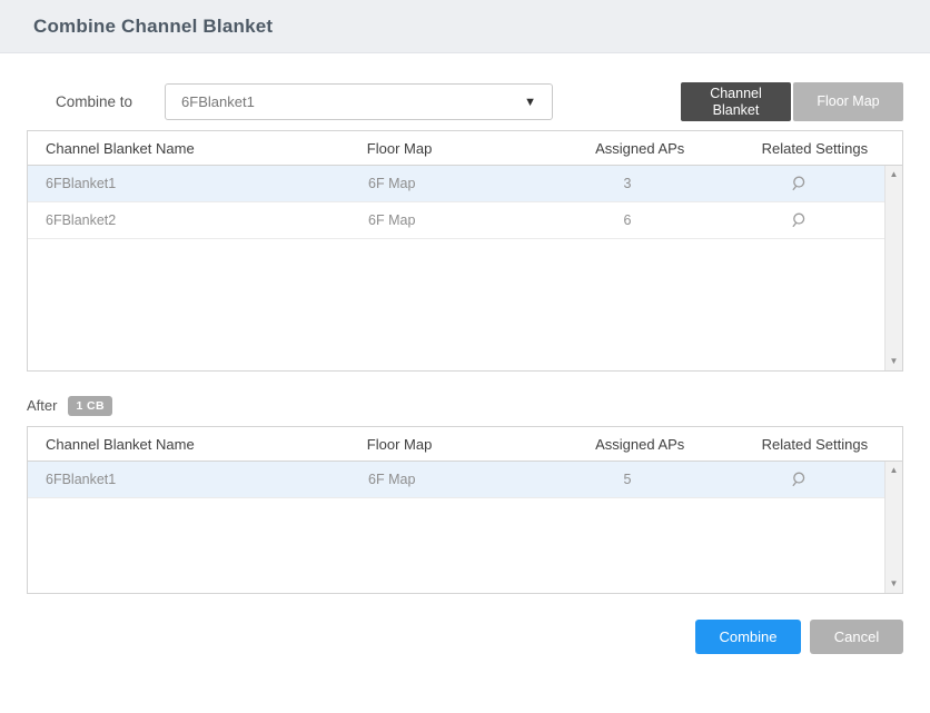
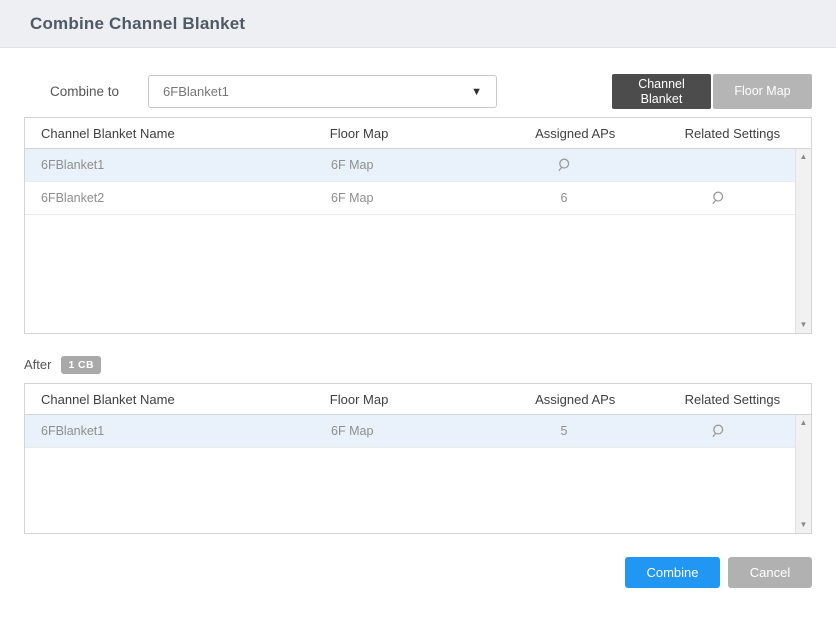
  Combine Channel Blanket
  Combine to
  6FBlanket1
  ▼
  Channel Blanket
  Floor Map
  Channel Blanket Name
  Floor Map
  Assigned APs
  Related Settings
  6FBlanket1
  6F Map
- 3
  6FBlanket2
  6F Map
  6
  ▲
  ▼
  After
  1 CB
  Channel Blanket Name
  Floor Map
  Assigned APs
  Related Settings
  6FBlanket1
  6F Map
  5
  ▲
  ▼
  Combine
  Cancel
